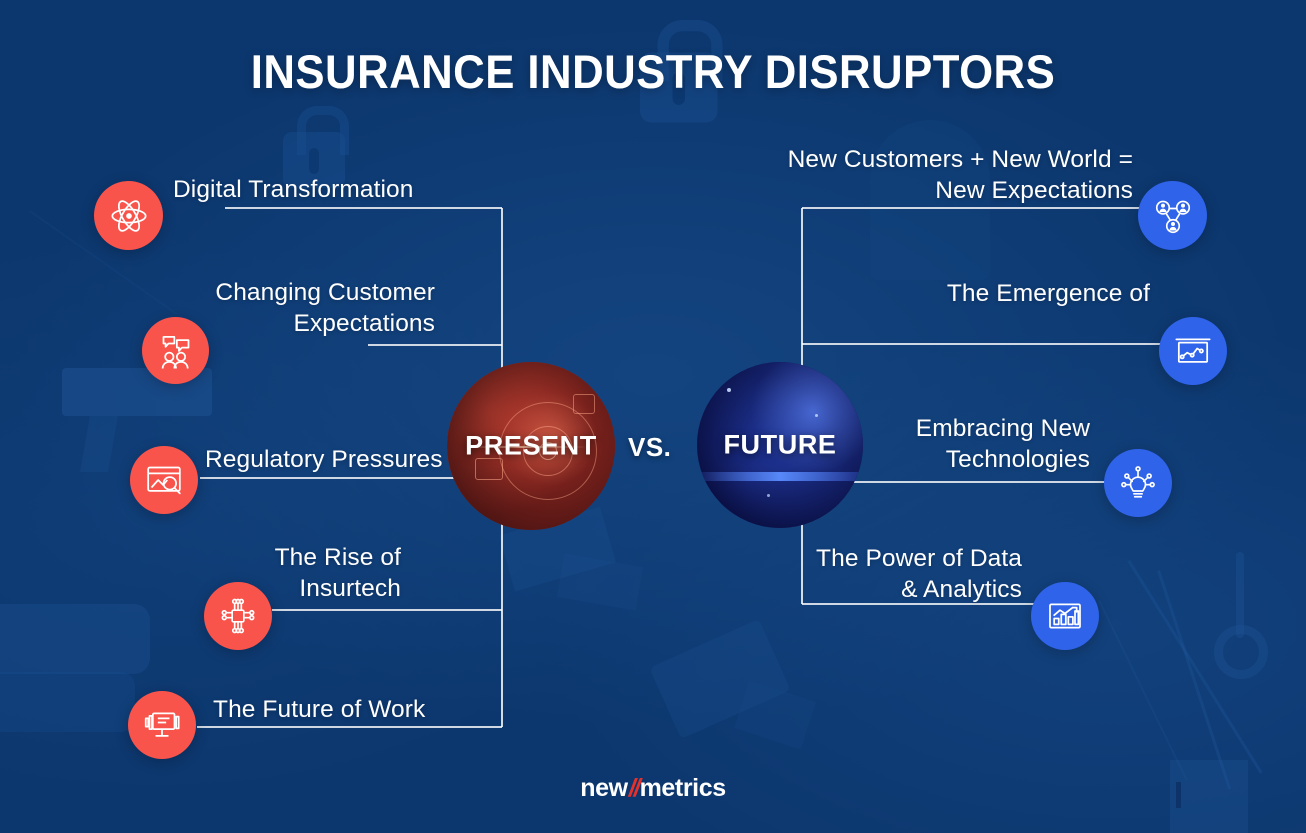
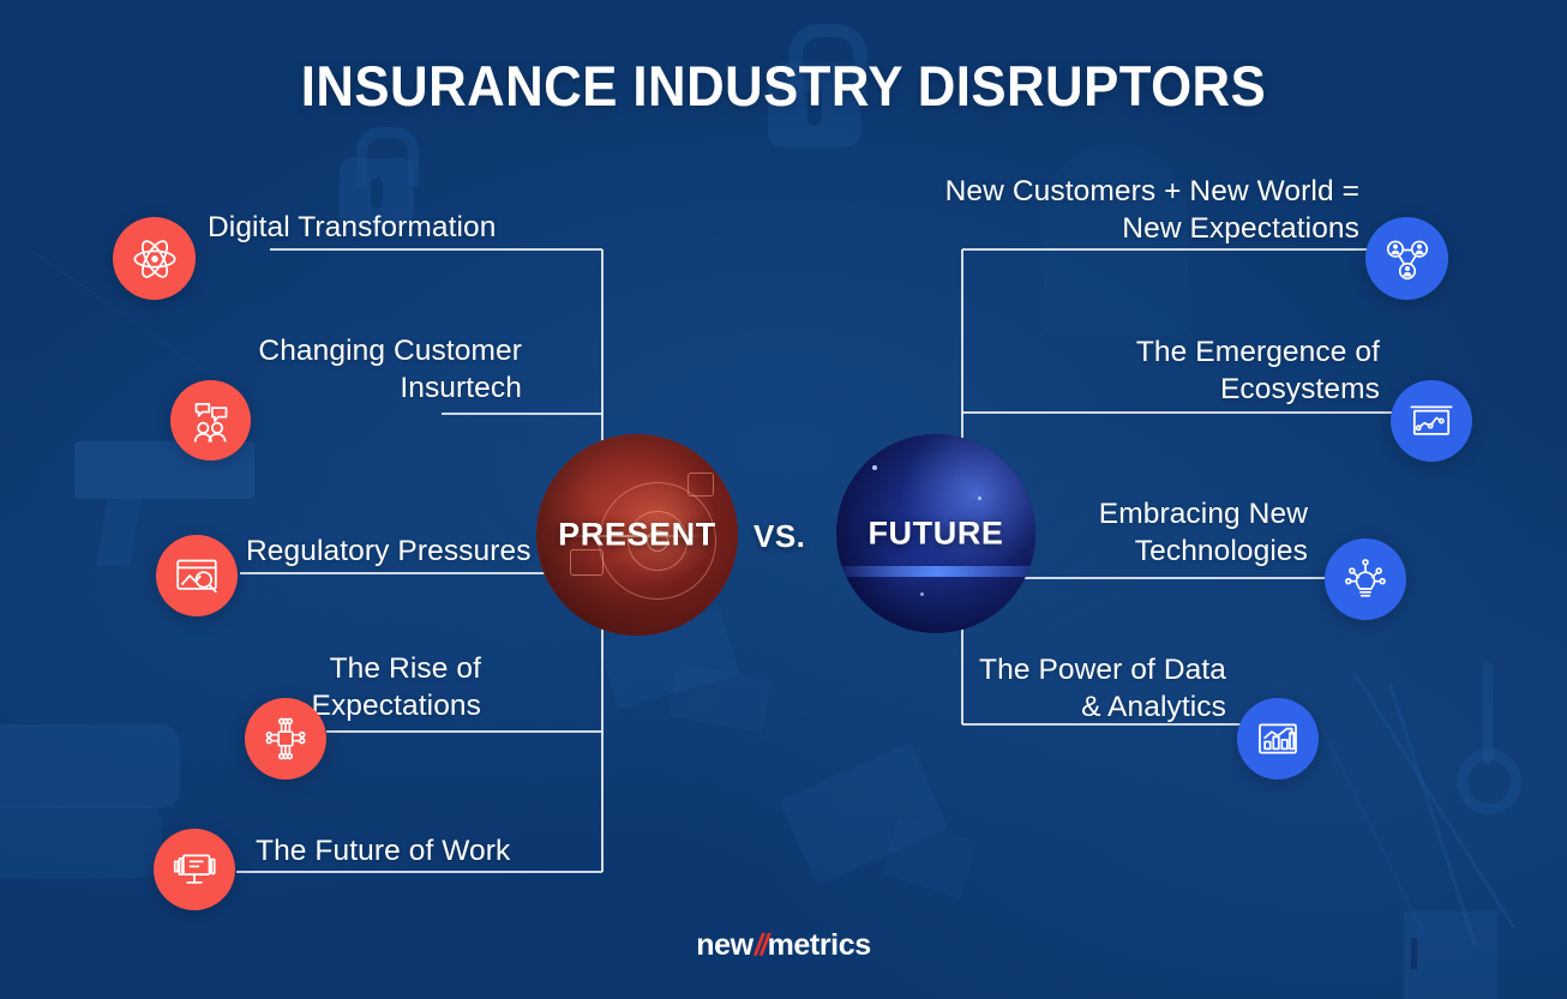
  INSURANCE INDUSTRY DISRUPTORS
  Digital Transformation
  Changing Customer
- Expectations
+ Insurtech
  Regulatory Pressures
  The Rise of
- Insurtech
+ Expectations
  The Future of Work
  New Customers + New World =
  New Expectations
  The Emergence of
+ Ecosystems
  Embracing New
  Technologies
  The Power of Data
  & Analytics
  PRESENT
  VS.
  FUTURE
  new//metrics
